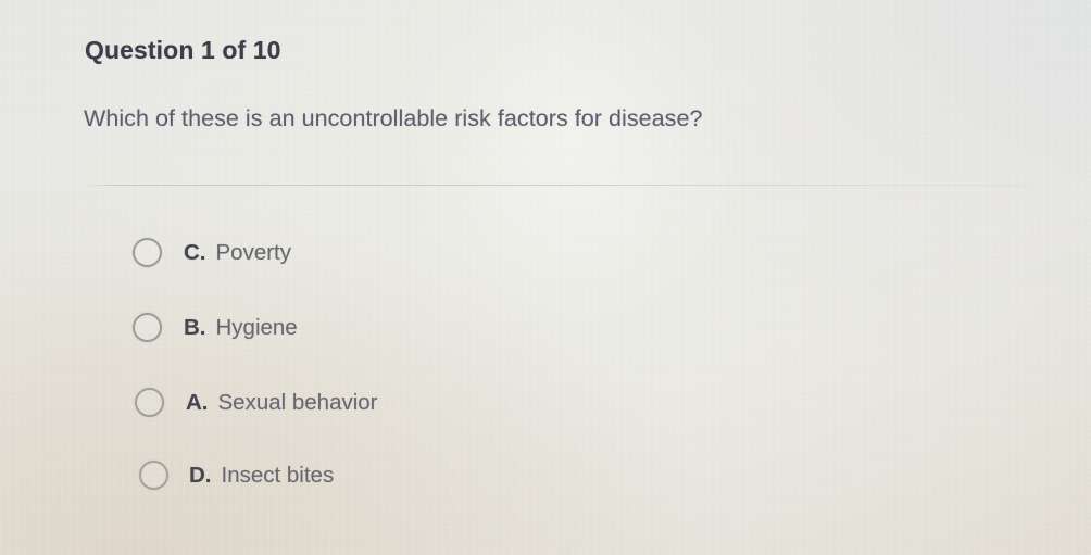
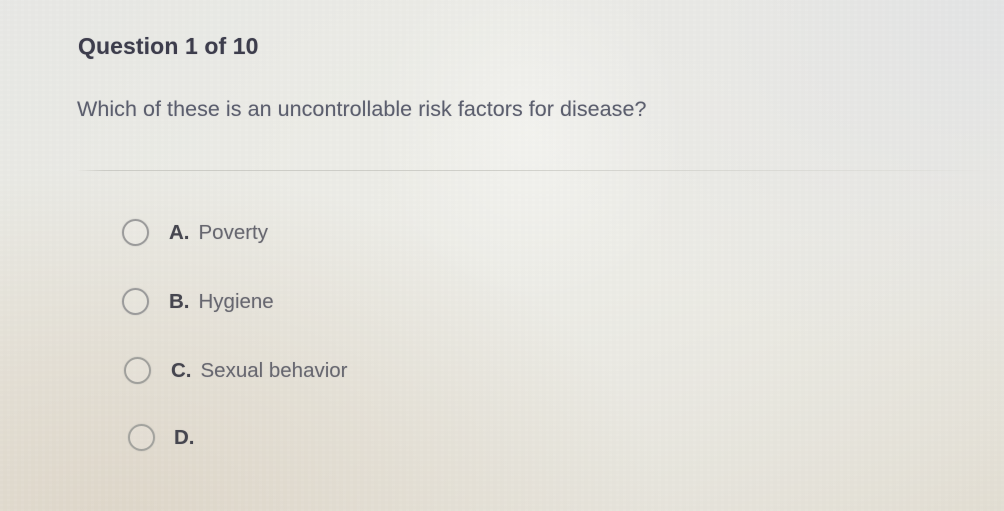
  Question 1 of 10
  Which of these is an uncontrollable risk factors for disease?
- C.
+ A.
  Poverty
  B.
  Hygiene
- A.
+ C.
  Sexual behavior
  D.
- Insect bites
